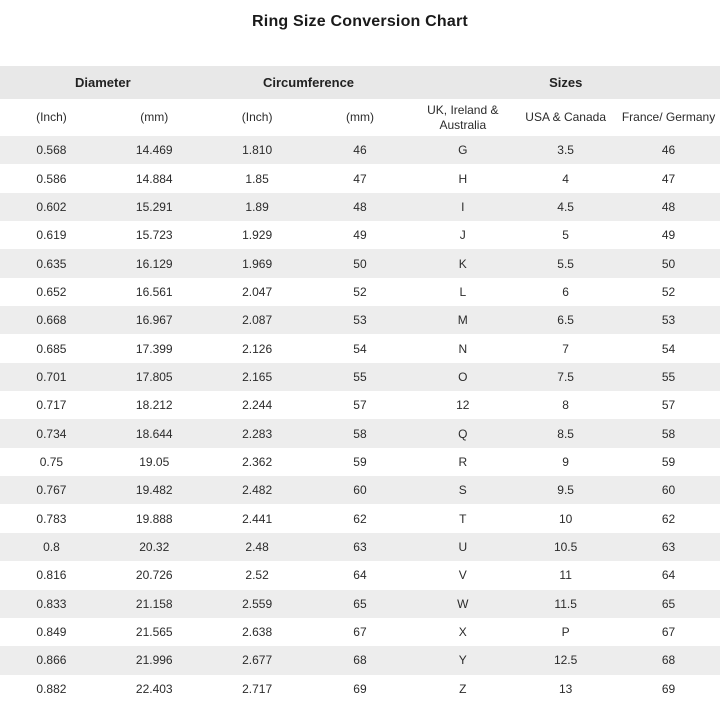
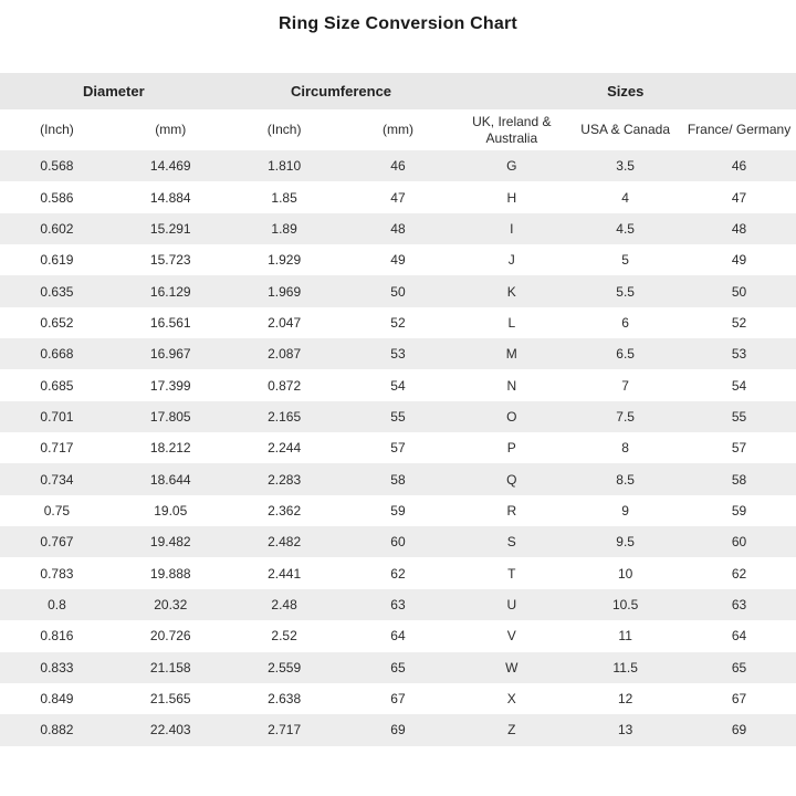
  Ring Size Conversion Chart
  Diameter	Circumference	Sizes
  (Inch)	(mm)	(Inch)	(mm)	UK, Ireland & Australia	USA & Canada	France/ Germany
  0.568	14.469	1.810	46	G	3.5	46
  0.586	14.884	1.85	47	H	4	47
  0.602	15.291	1.89	48	I	4.5	48
  0.619	15.723	1.929	49	J	5	49
  0.635	16.129	1.969	50	K	5.5	50
  0.652	16.561	2.047	52	L	6	52
  0.668	16.967	2.087	53	M	6.5	53
- 0.685	17.399	2.126	54	N	7	54
+ 0.685	17.399	0.872	54	N	7	54
  0.701	17.805	2.165	55	O	7.5	55
- 0.717	18.212	2.244	57	12	8	57
+ 0.717	18.212	2.244	57	P	8	57
  0.734	18.644	2.283	58	Q	8.5	58
  0.75	19.05	2.362	59	R	9	59
  0.767	19.482	2.482	60	S	9.5	60
  0.783	19.888	2.441	62	T	10	62
  0.8	20.32	2.48	63	U	10.5	63
  0.816	20.726	2.52	64	V	11	64
  0.833	21.158	2.559	65	W	11.5	65
- 0.849	21.565	2.638	67	X	P	67
+ 0.849	21.565	2.638	67	X	12	67
- 0.866	21.996	2.677	68	Y	12.5	68
  0.882	22.403	2.717	69	Z	13	69
